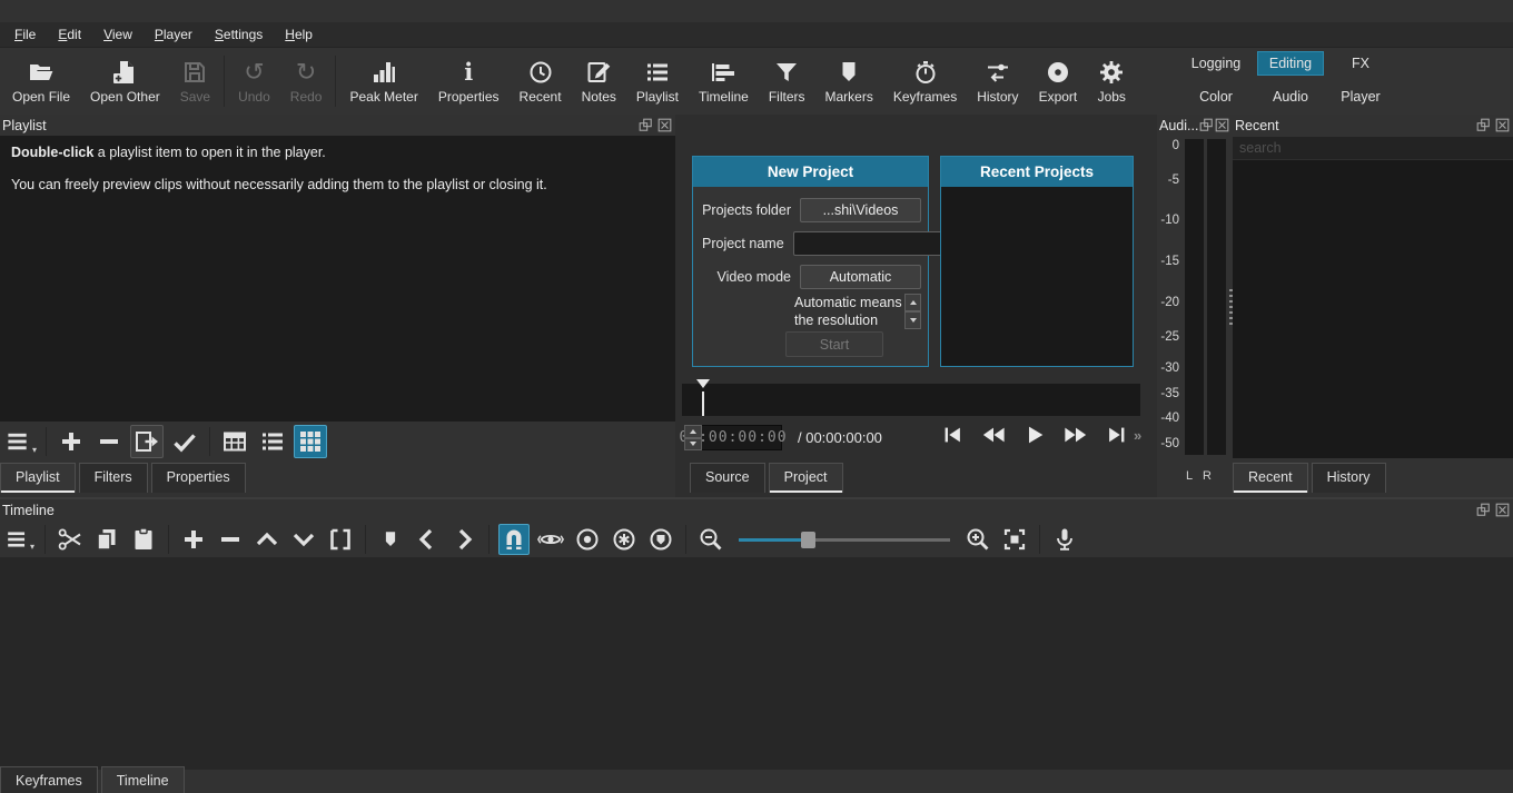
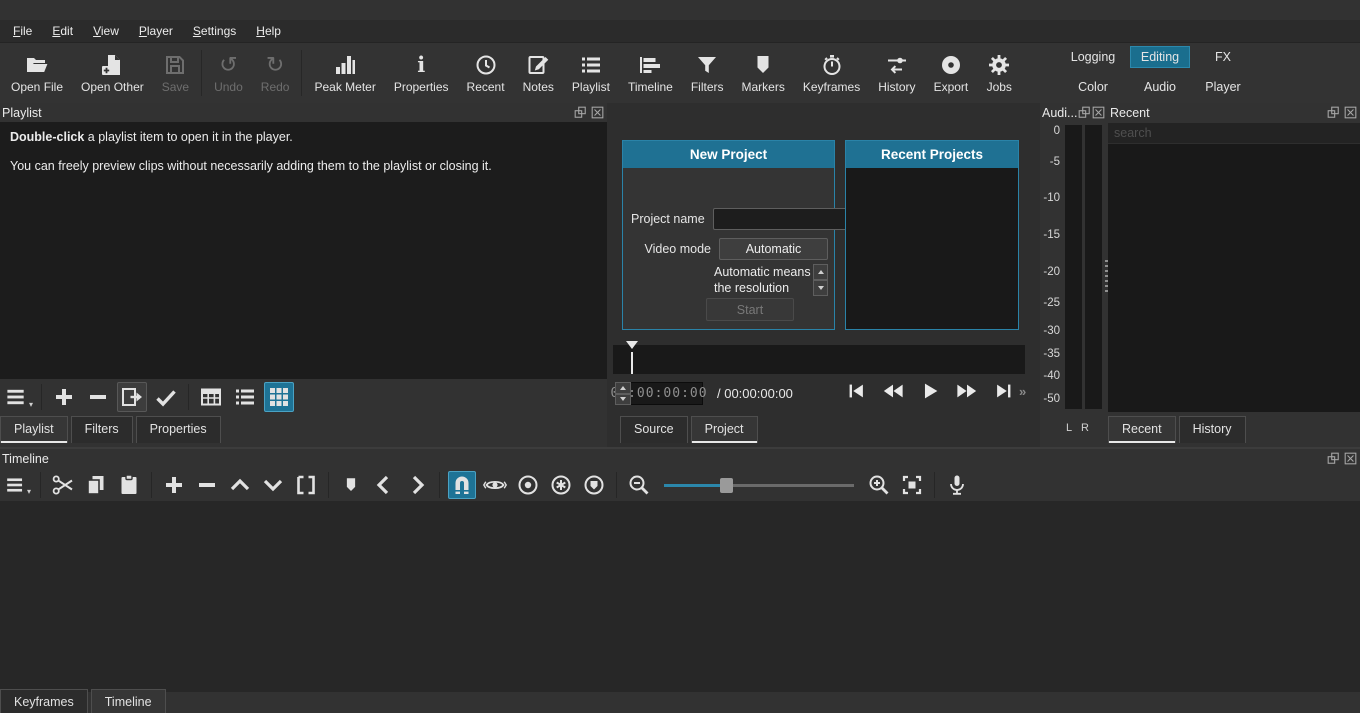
  File
  Edit
  View
  Player
  Settings
  Help
  Open File
  Open Other
  Save
  ↺
  Undo
  ↻
  Redo
  Peak Meter
  i
  Properties
  Recent
  Notes
  Playlist
  Timeline
  Filters
  Markers
  Keyframes
  History
  Export
  Jobs
  Logging
  Editing
  FX
  Color
  Audio
  Player
  Playlist
  Double-click a playlist item to open it in the player.
  You can freely preview clips without necessarily adding them to the playlist or closing it.
  ▾
  Playlist
  Filters
  Properties
  New Project
- Projects folder
- ...shi\Videos
  Project name
  Video mode
  Automatic
  Automatic means
  the resolution
  Start
  Recent Projects
  :00:00:00
  / 00:00:00:00
  »
  Source
  Project
  Audi...
  0
  -5
  -10
  -15
  -20
  -25
  -30
  -35
  -40
  -50
  L
  R
  Recent
  search
  Recent
  History
  Timeline
  ▾
  Keyframes
  Timeline
